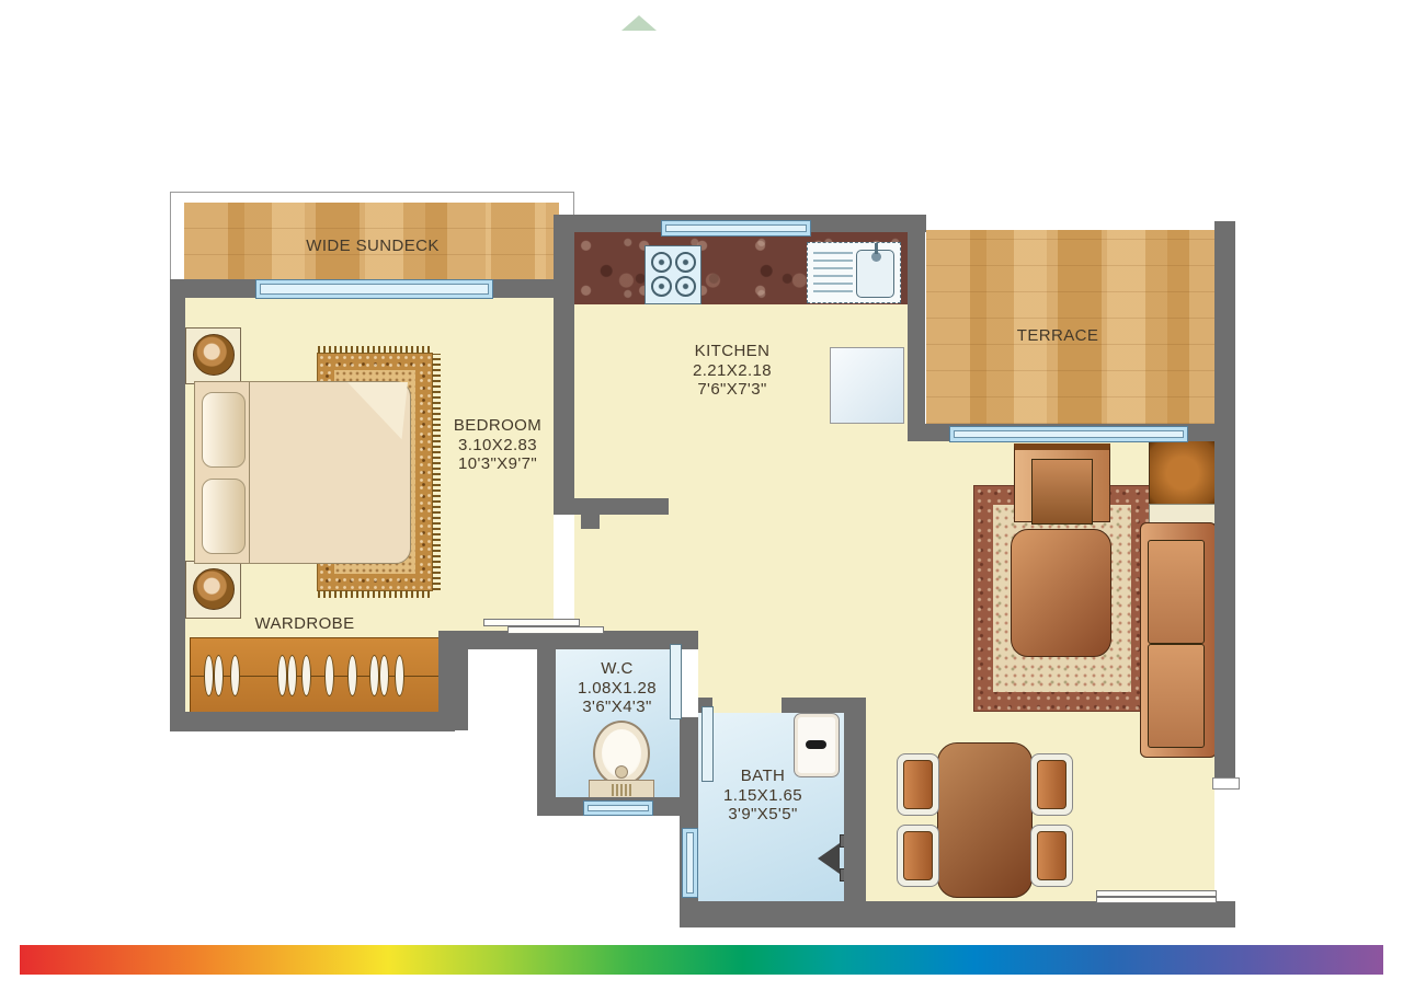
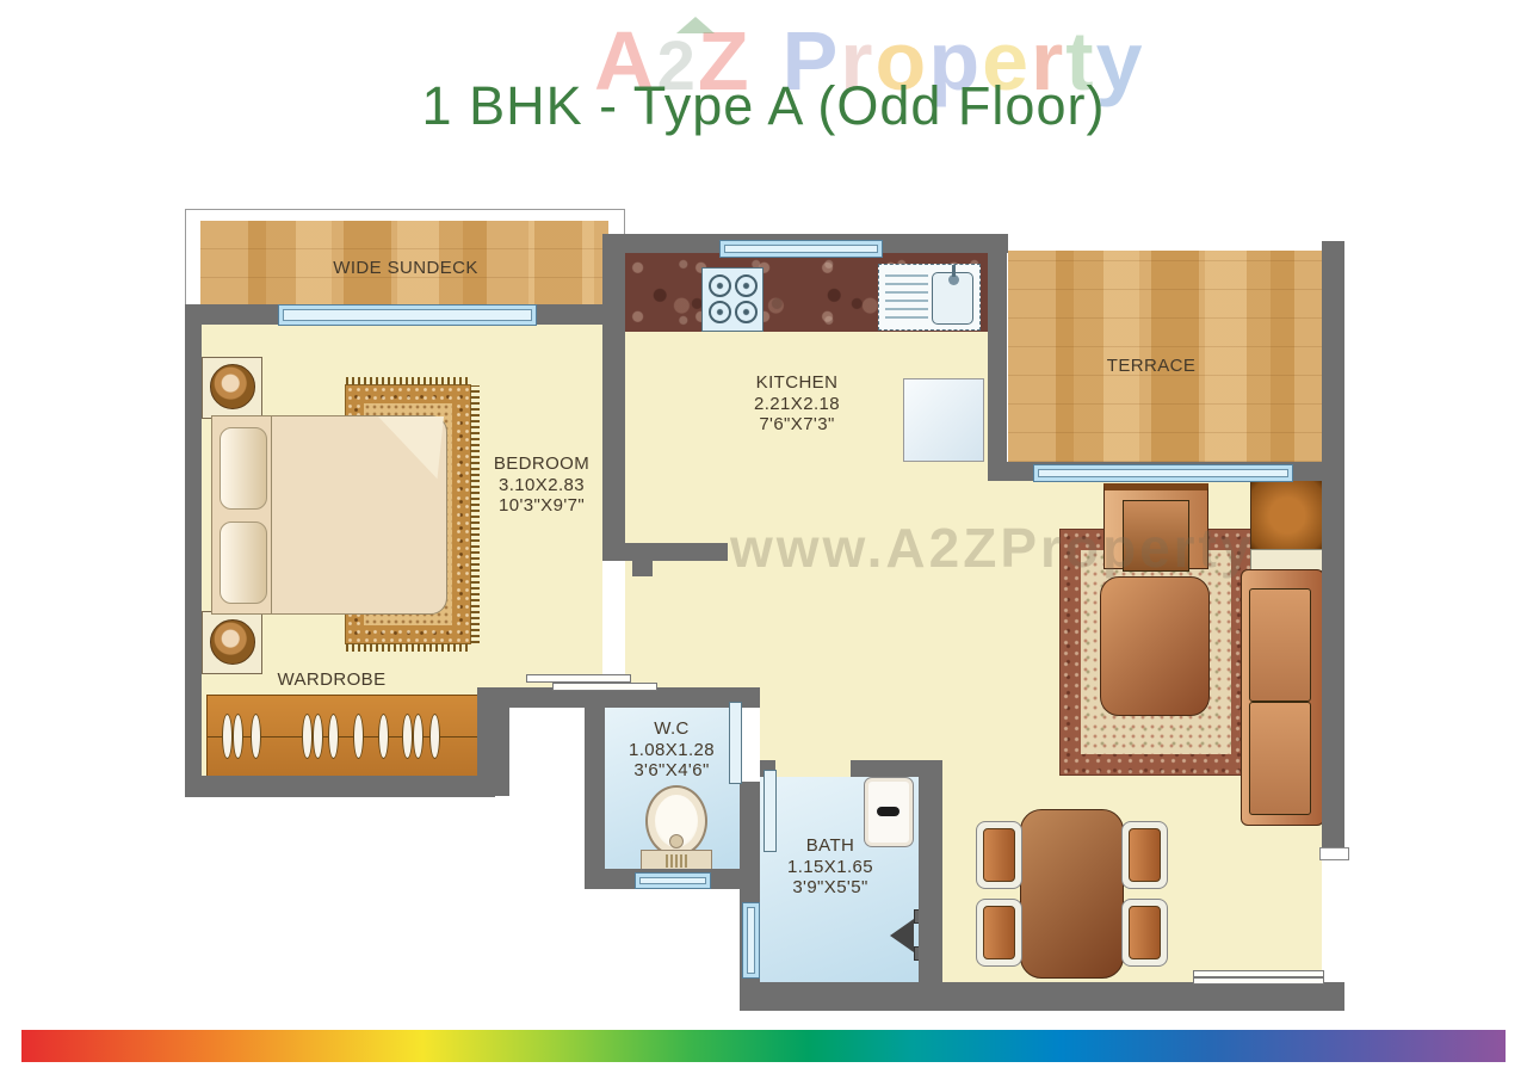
+ A2Z Property
+ 1 BHK - Type A (Odd Floor)
+ www.A2ZProperty
  WIDE SUNDECK
  BEDROOM
  3.10X2.83
  10'3"X9'7"
  KITCHEN
  2.21X2.18
  7'6"X7'3"
  TERRACE
  WARDROBE
  W.C
  1.08X1.28
- 3'6"X4'3"
+ 3'6"X4'6"
  BATH
  1.15X1.65
  3'9"X5'5"
